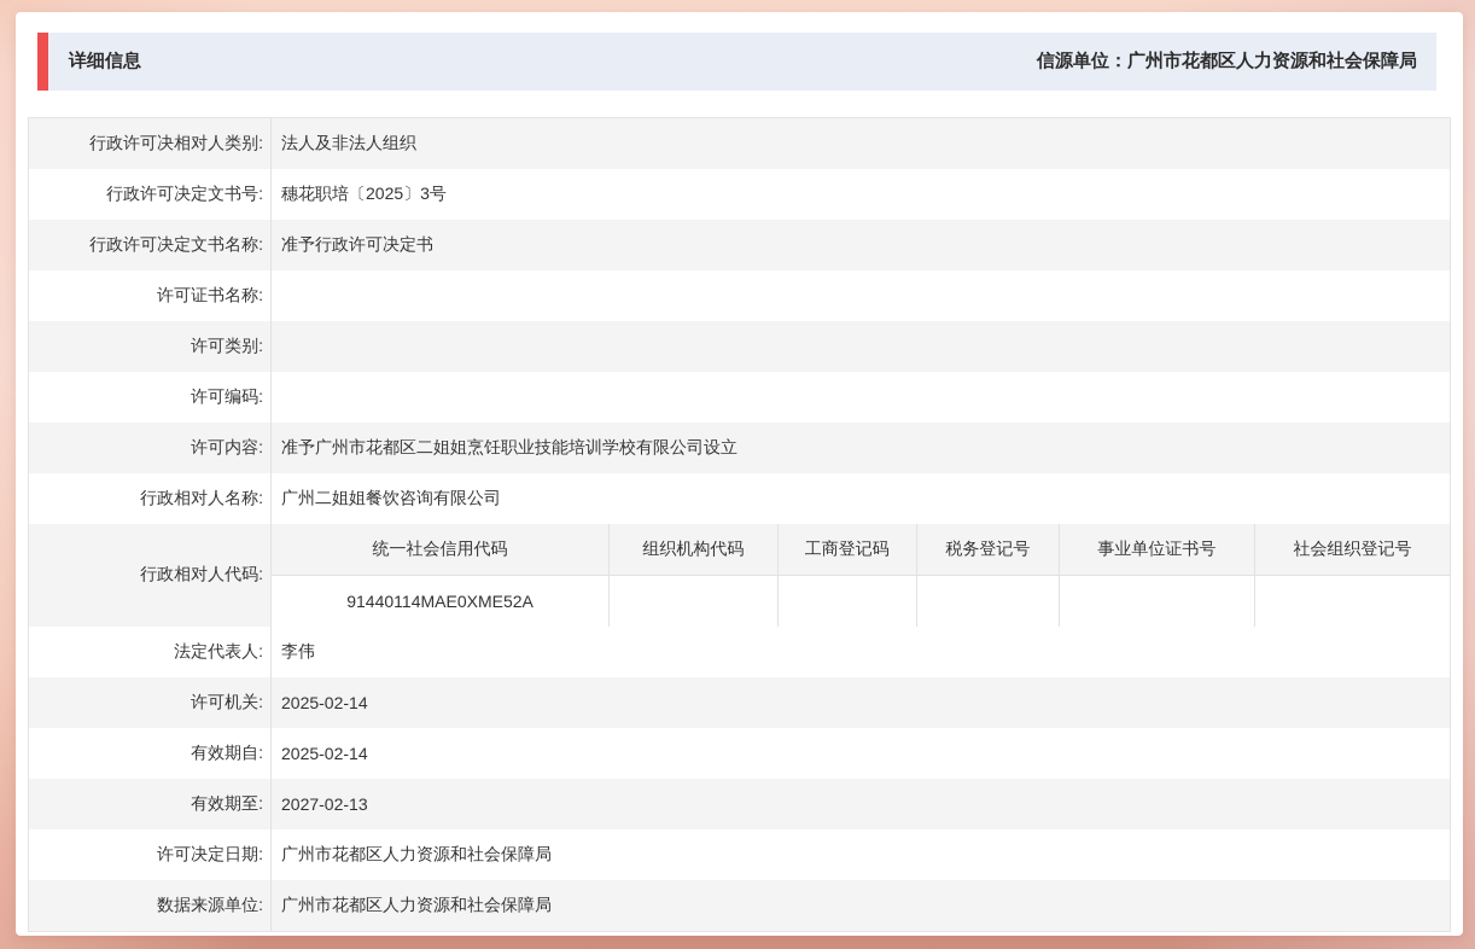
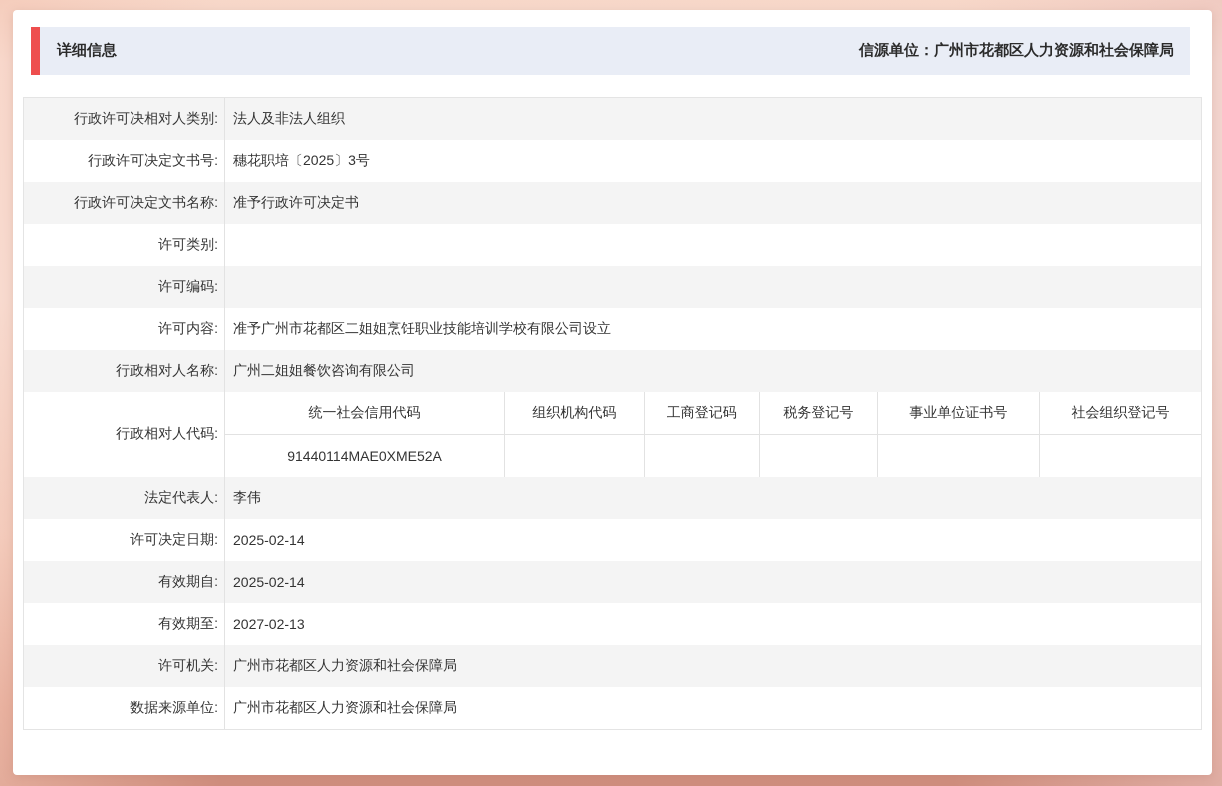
  详细信息
  信源单位：广州市花都区人力资源和社会保障局
  行政许可决相对人类别:
  法人及非法人组织
  行政许可决定文书号:
  穗花职培〔2025〕3号
  行政许可决定文书名称:
  准予行政许可决定书
- 许可证书名称:
  许可类别:
  许可编码:
  许可内容:
  准予广州市花都区二姐姐烹饪职业技能培训学校有限公司设立
  行政相对人名称:
  广州二姐姐餐饮咨询有限公司
  行政相对人代码:
  统一社会信用代码
  组织机构代码
  工商登记码
  税务登记号
  事业单位证书号
  社会组织登记号
  91440114MAE0XME52A
  法定代表人:
  李伟
- 许可机关:
+ 许可决定日期:
  2025-02-14
  有效期自:
  2025-02-14
  有效期至:
  2027-02-13
- 许可决定日期:
+ 许可机关:
  广州市花都区人力资源和社会保障局
  数据来源单位:
  广州市花都区人力资源和社会保障局
